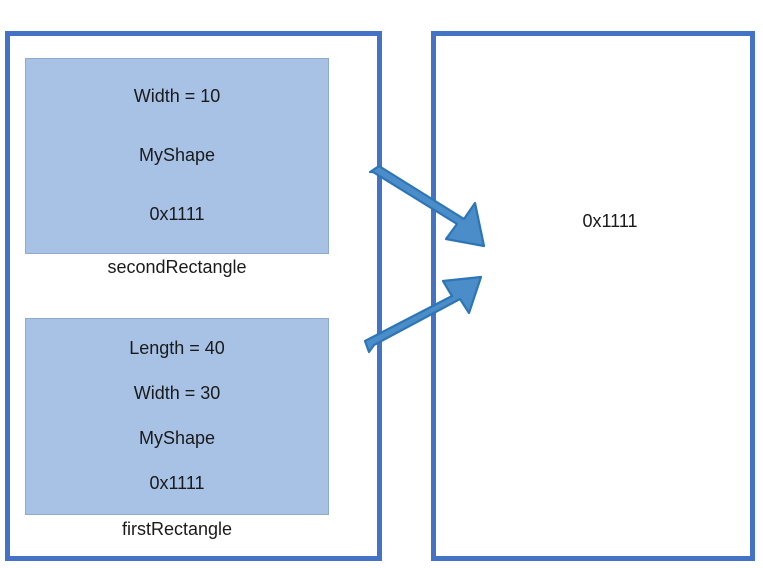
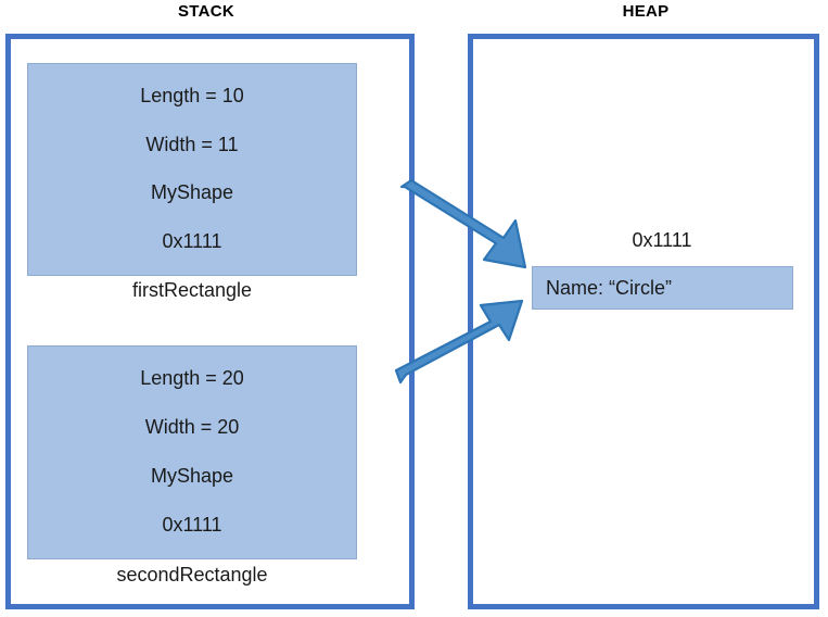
+ STACK
+ HEAP
+ Length = 10
- Width = 10
+ Width = 11
  MyShape
  0x1111
- secondRectangle
+ firstRectangle
- Length = 40
+ Length = 20
- Width = 30
+ Width = 20
  MyShape
  0x1111
- firstRectangle
+ secondRectangle
  0x1111
+ Name: “Circle”
